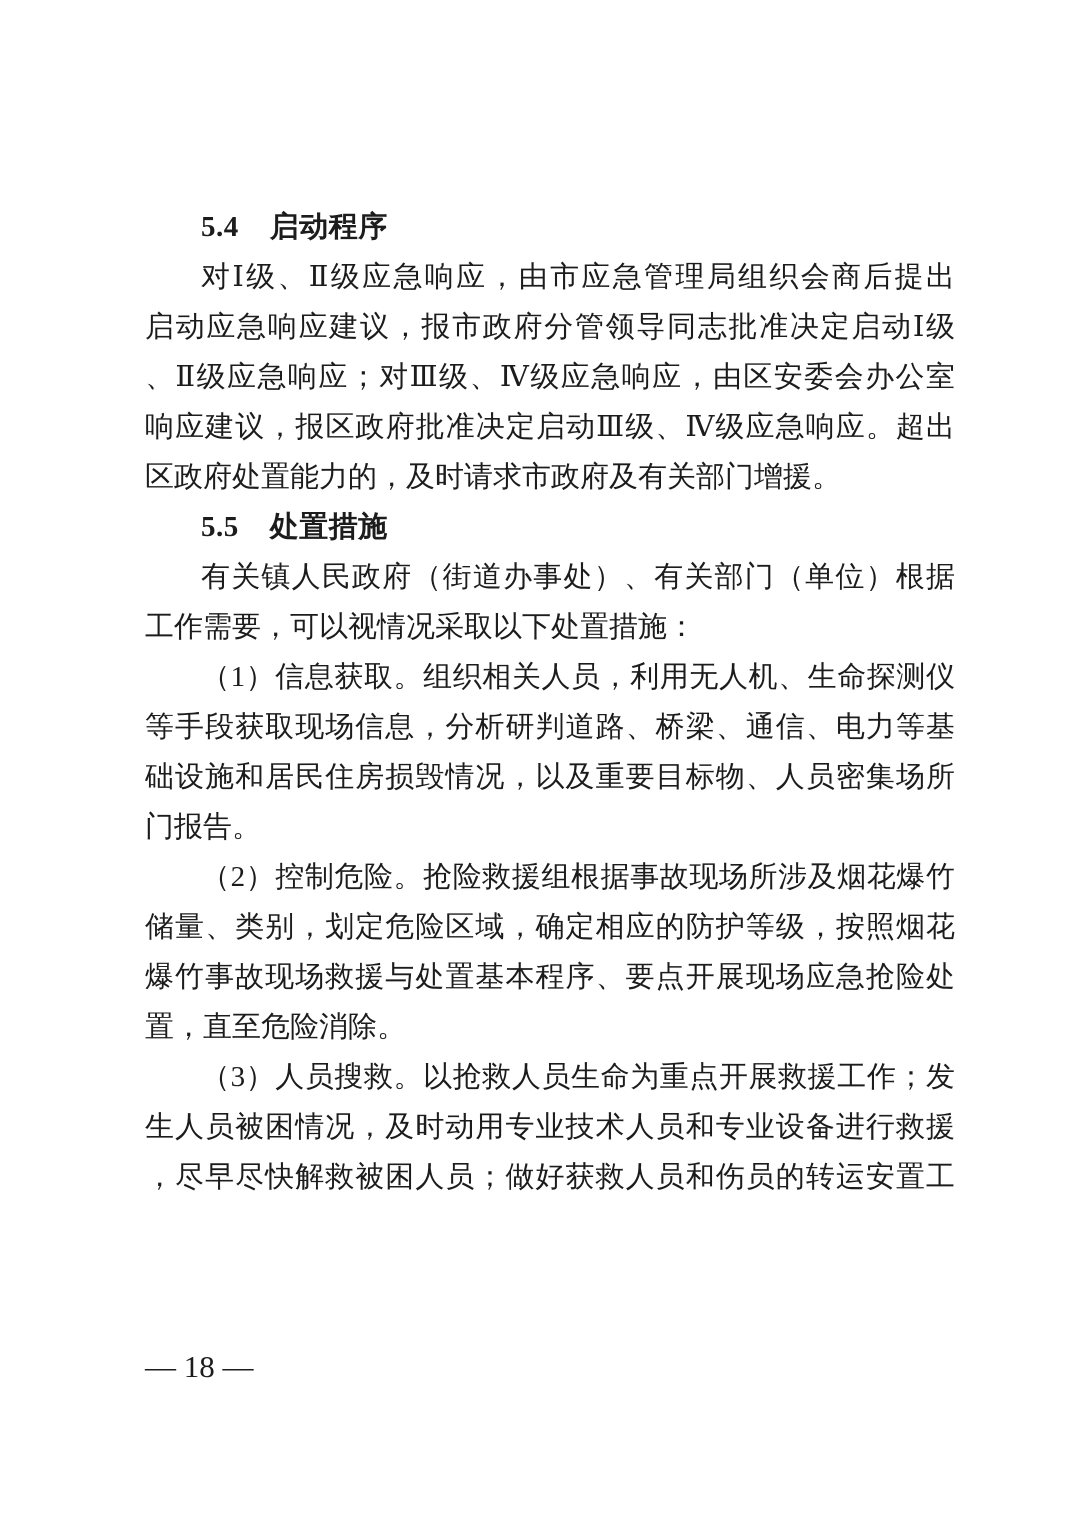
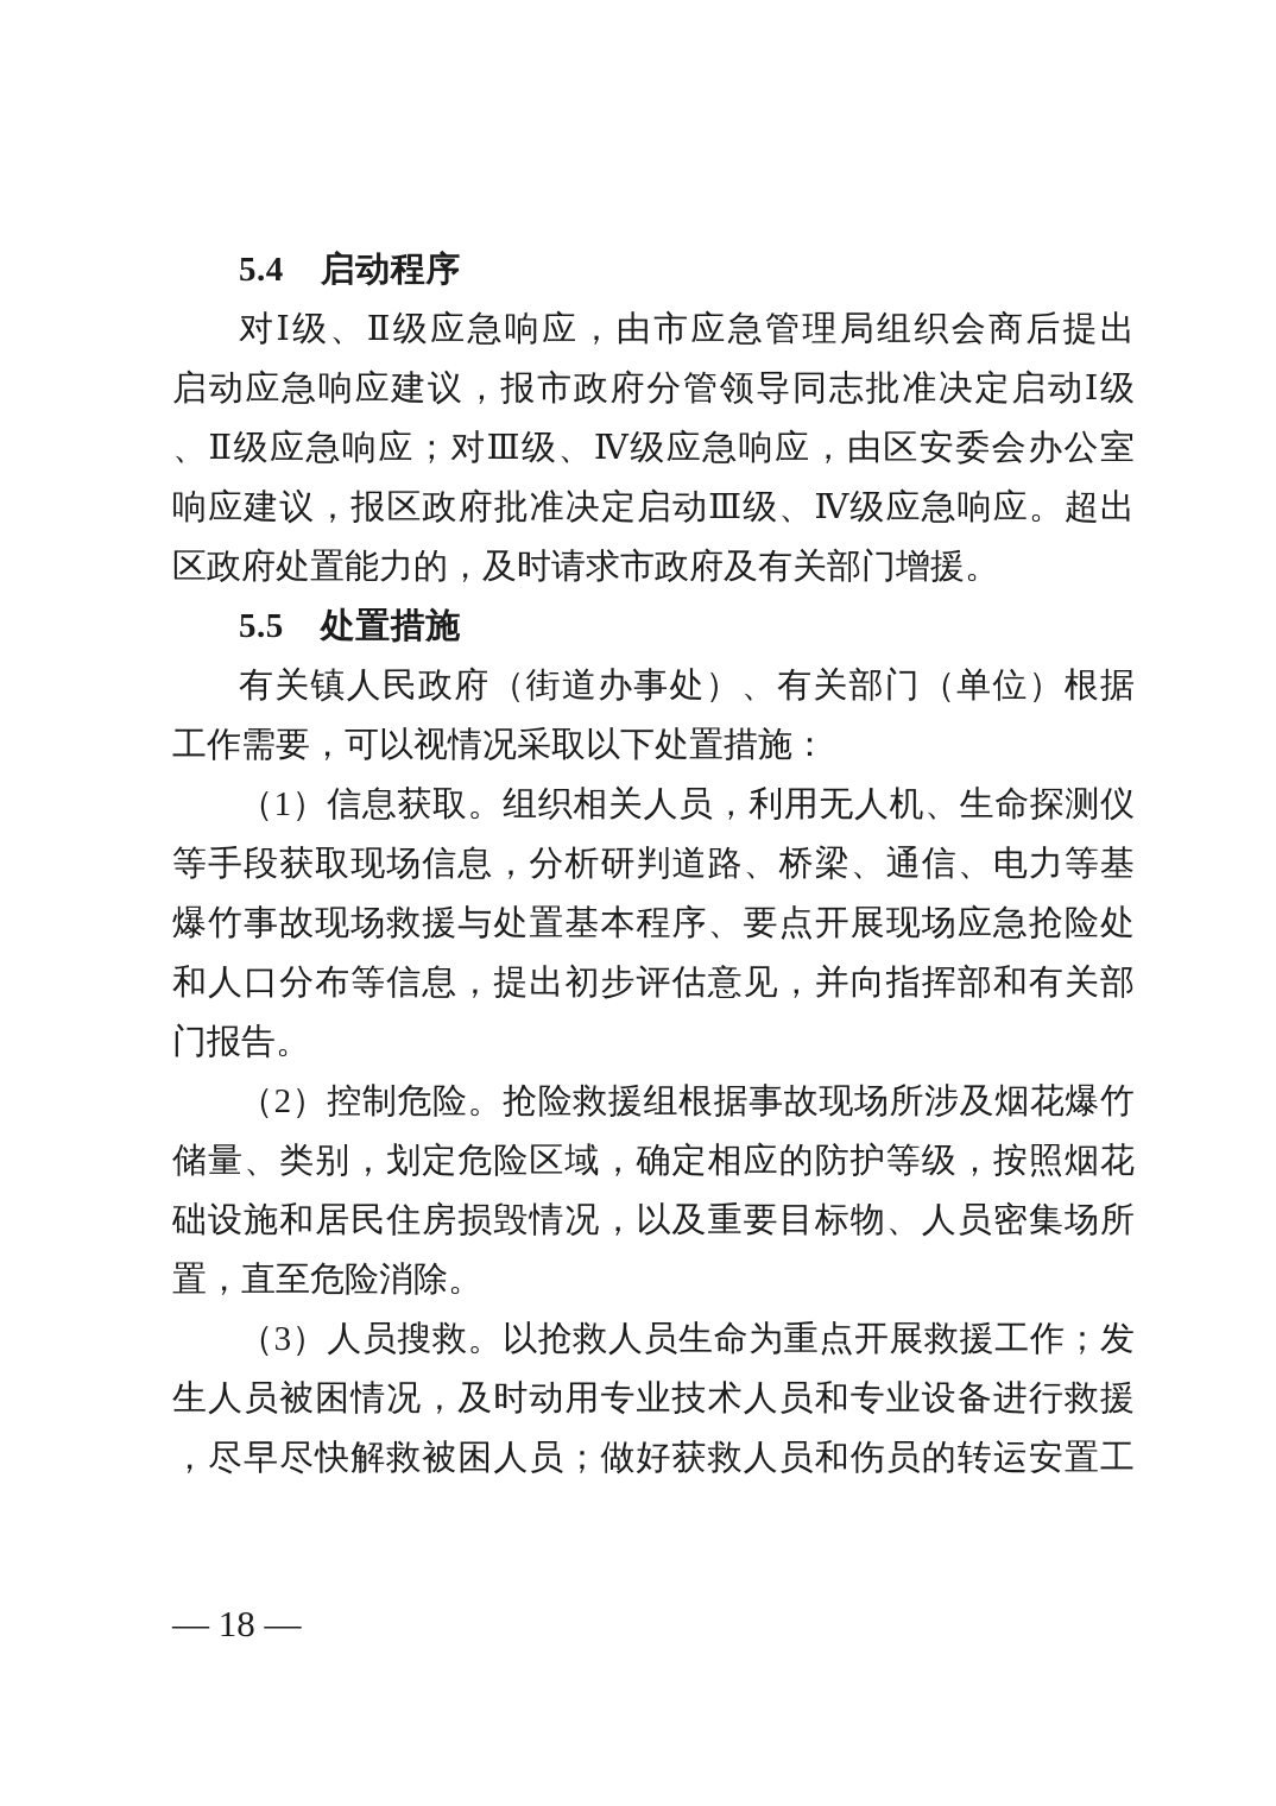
  5.4 启动程序
  对Ⅰ级、Ⅱ级应急响应，由市应急管理局组织会商后提出
  启动应急响应建议，报市政府分管领导同志批准决定启动Ⅰ级
  、Ⅱ级应急响应；对Ⅲ级、Ⅳ级应急响应，由区安委会办公室
  响应建议，报区政府批准决定启动Ⅲ级、Ⅳ级应急响应。超出
  区政府处置能力的，及时请求市政府及有关部门增援。
  5.5 处置措施
  有关镇人民政府（街道办事处）、有关部门（单位）根据
  工作需要，可以视情况采取以下处置措施：
  （1）信息获取。组织相关人员，利用无人机、生命探测仪
  等手段获取现场信息，分析研判道路、桥梁、通信、电力等基
- 础设施和居民住房损毁情况，以及重要目标物、人员密集场所
+ 爆竹事故现场救援与处置基本程序、要点开展现场应急抢险处
+ 和人口分布等信息，提出初步评估意见，并向指挥部和有关部
  门报告。
  （2）控制危险。抢险救援组根据事故现场所涉及烟花爆竹
  储量、类别，划定危险区域，确定相应的防护等级，按照烟花
- 爆竹事故现场救援与处置基本程序、要点开展现场应急抢险处
+ 础设施和居民住房损毁情况，以及重要目标物、人员密集场所
  置，直至危险消除。
  （3）人员搜救。以抢救人员生命为重点开展救援工作；发
  生人员被困情况，及时动用专业技术人员和专业设备进行救援
  ，尽早尽快解救被困人员；做好获救人员和伤员的转运安置工
  — 18 —
